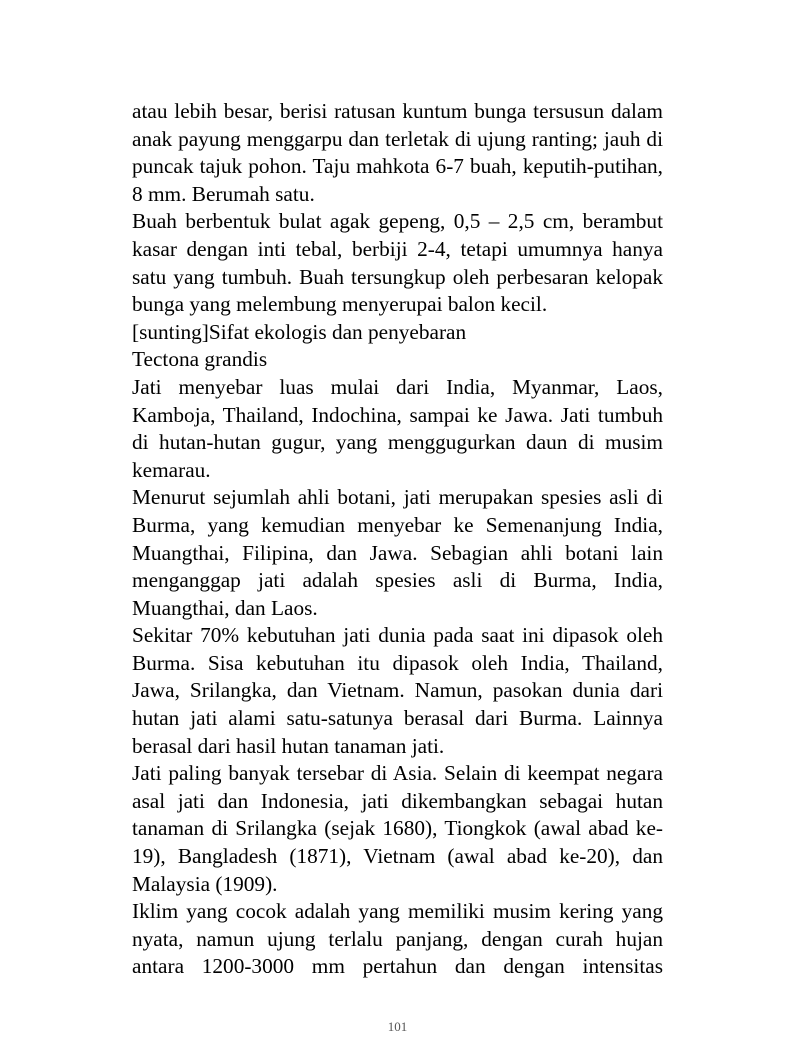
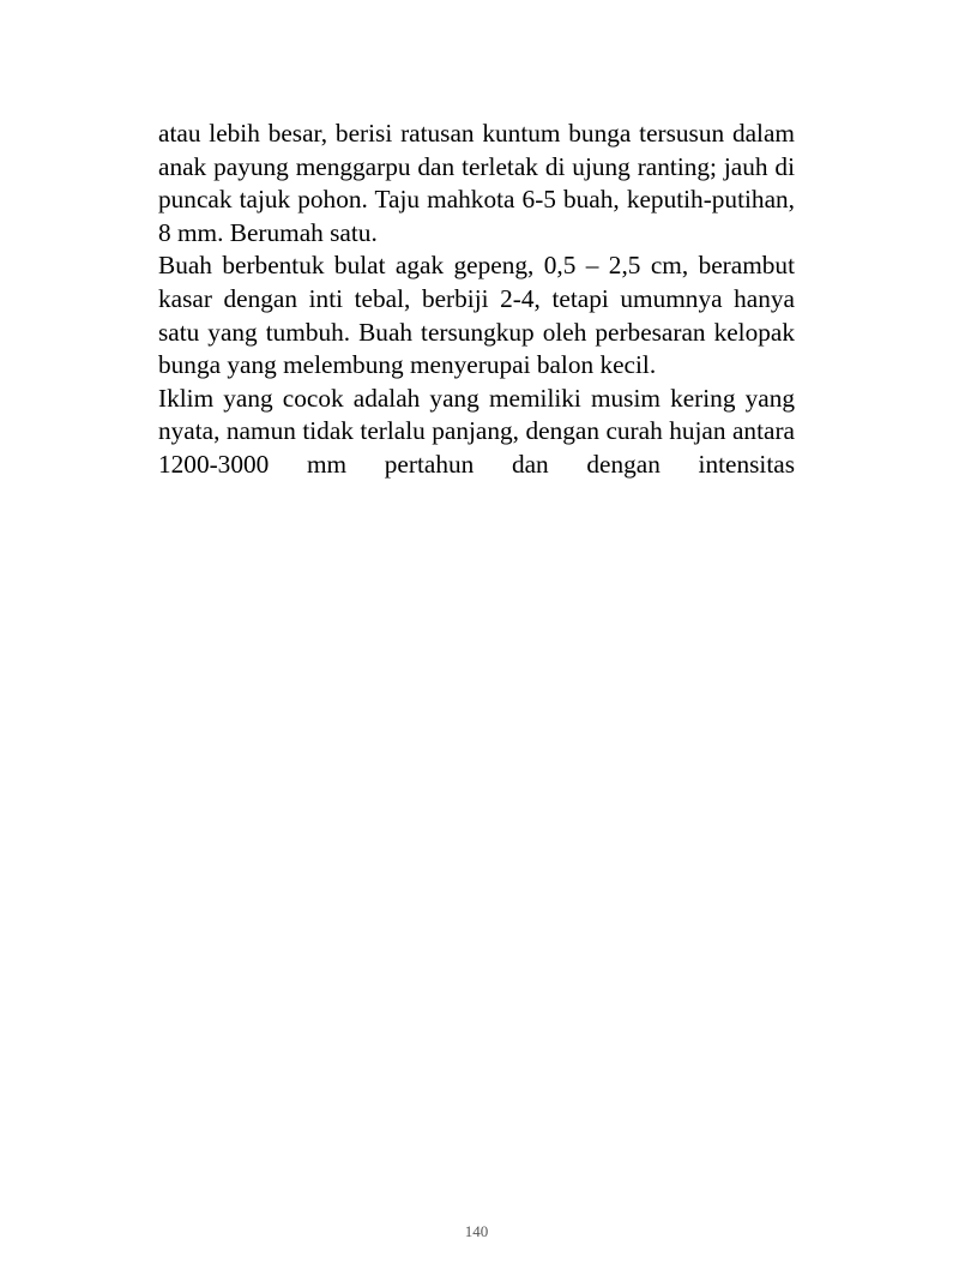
- atau lebih besar, berisi ratusan kuntum bunga tersusun dalam anak payung menggarpu dan terletak di ujung ranting; jauh di puncak tajuk pohon. Taju mahkota 6-7 buah, keputih-putihan, 8 mm. Berumah satu.
+ atau lebih besar, berisi ratusan kuntum bunga tersusun dalam anak payung menggarpu dan terletak di ujung ranting; jauh di puncak tajuk pohon. Taju mahkota 6-5 buah, keputih-putihan, 8 mm. Berumah satu.
  Buah berbentuk bulat agak gepeng, 0,5 – 2,5 cm, berambut kasar dengan inti tebal, berbiji 2-4, tetapi umumnya hanya satu yang tumbuh. Buah tersungkup oleh perbesaran kelopak bunga yang melembung menyerupai balon kecil.
- [sunting]Sifat ekologis dan penyebaran
- Tectona grandis
- Jati menyebar luas mulai dari India, Myanmar, Laos, Kamboja, Thailand, Indochina, sampai ke Jawa. Jati tumbuh di hutan-hutan gugur, yang menggugurkan daun di musim kemarau.
- Menurut sejumlah ahli botani, jati merupakan spesies asli di Burma, yang kemudian menyebar ke Semenanjung India, Muangthai, Filipina, dan Jawa. Sebagian ahli botani lain menganggap jati adalah spesies asli di Burma, India, Muangthai, dan Laos.
- Sekitar 70% kebutuhan jati dunia pada saat ini dipasok oleh Burma. Sisa kebutuhan itu dipasok oleh India, Thailand, Jawa, Srilangka, dan Vietnam. Namun, pasokan dunia dari hutan jati alami satu-satunya berasal dari Burma. Lainnya berasal dari hasil hutan tanaman jati.
- Jati paling banyak tersebar di Asia. Selain di keempat negara asal jati dan Indonesia, jati dikembangkan sebagai hutan tanaman di Srilangka (sejak 1680), Tiongkok (awal abad ke-19), Bangladesh (1871), Vietnam (awal abad ke-20), dan Malaysia (1909).
- Iklim yang cocok adalah yang memiliki musim kering yang nyata, namun ujung terlalu panjang, dengan curah hujan antara 1200-3000 mm pertahun dan dengan intensitas
+ Iklim yang cocok adalah yang memiliki musim kering yang nyata, namun tidak terlalu panjang, dengan curah hujan antara 1200-3000 mm pertahun dan dengan intensitas
- 101
+ 140
